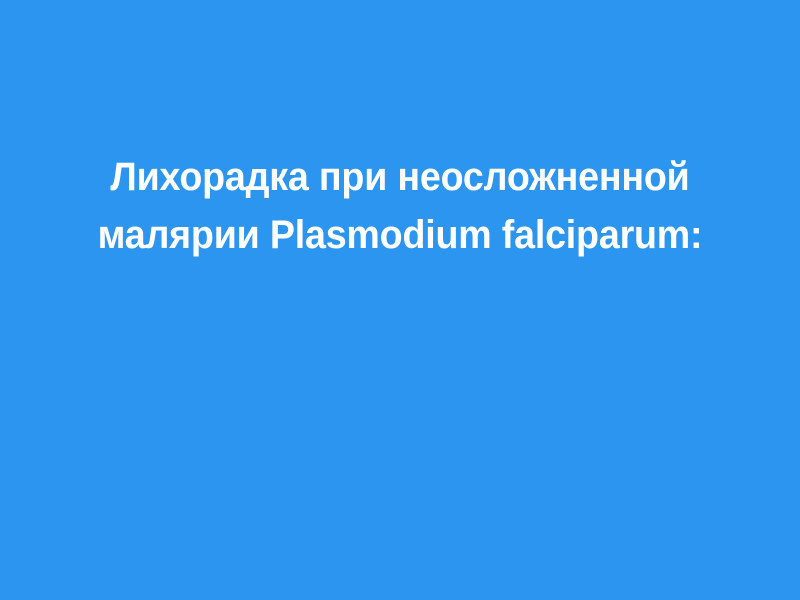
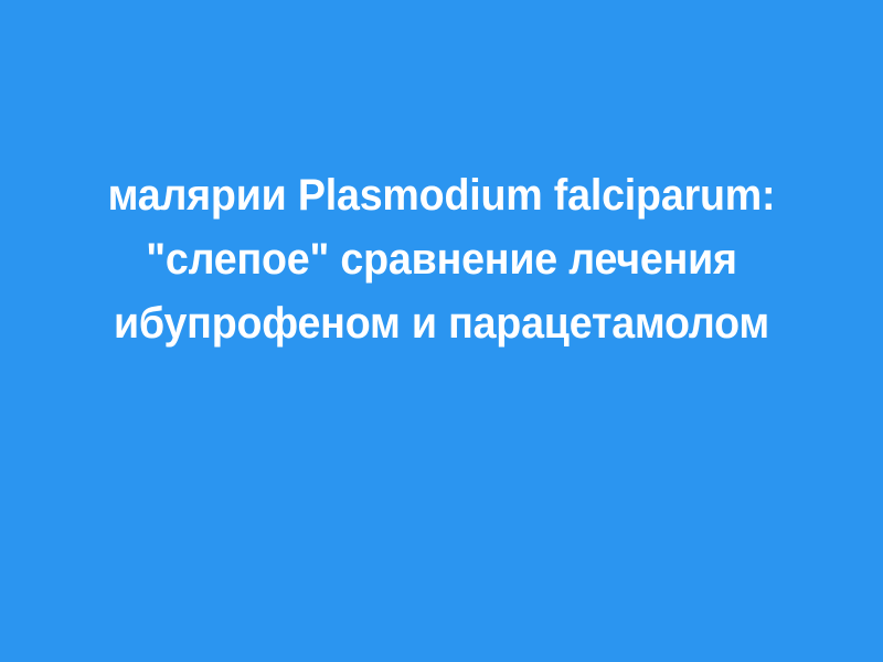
- Лихорадка при неосложненной
  малярии Plasmodium falciparum:
+ "слепое" сравнение лечения
+ ибупрофеном и парацетамолом
